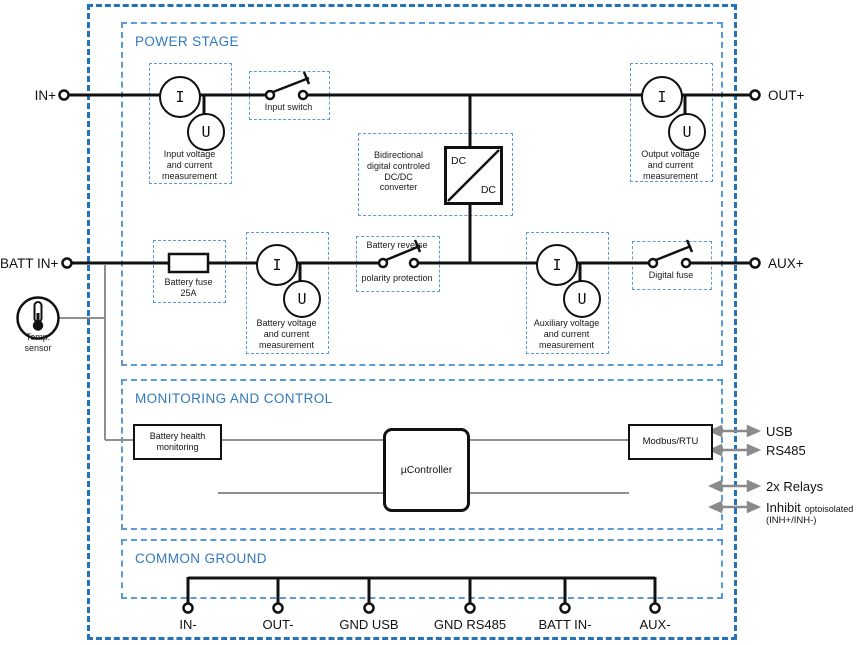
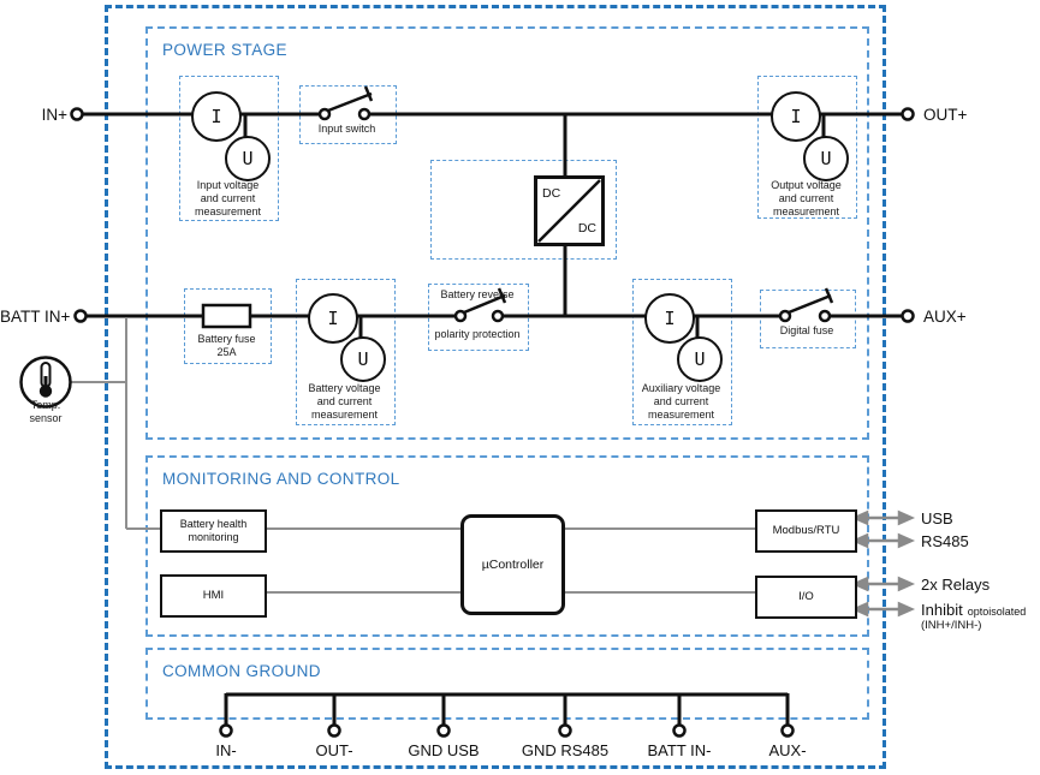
  POWER STAGE
  MONITORING AND CONTROL
  COMMON GROUND
  I
  U
  I
  U
  I
  U
  I
  U
  DC
  DC
  Input voltage
  and current
  measurement
  Input switch
- Bidirectional
- digital controled
- DC/DC
- converter
  Output voltage
  and current
  measurement
  Battery fuse
  25A
  Battery voltage
  and current
  measurement
  Battery reverse
  polarity protection
  Auxiliary voltage
  and current
  measurement
  Digital fuse
  Temp.
  sensor
  IN+
  OUT+
  BATT IN+
  AUX+
  Battery health
  monitoring
+ HMI
  µController
  Modbus/RTU
+ I/O
  USB
  RS485
  2x Relays
  Inhibit optoisolated
  (INH+/INH-)
  IN-
  OUT-
  GND USB
  GND RS485
  BATT IN-
  AUX-
